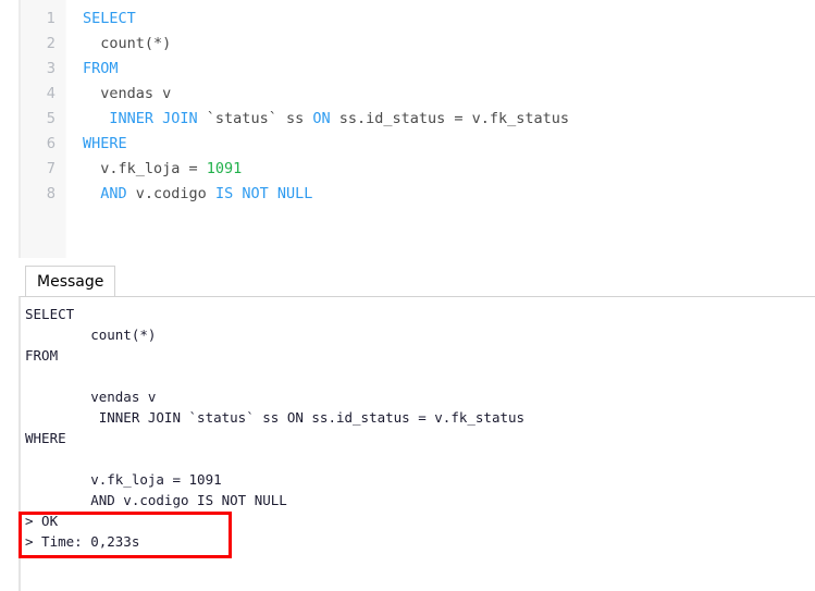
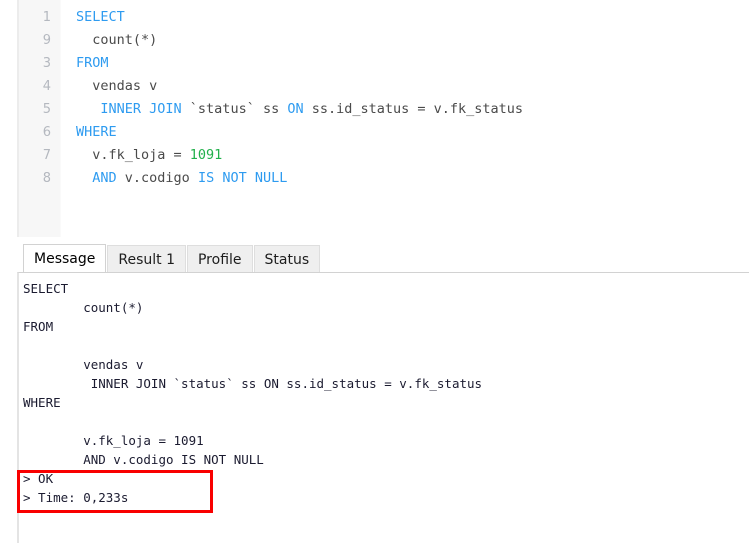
  1
  SELECT
- 2
+ 9
  count(*)
  3
  FROM
  4
  vendas v
  5
  INNER JOIN `status` ss ON ss.id_status = v.fk_status
  6
  WHERE
  7
  v.fk_loja = 1091
  8
  AND v.codigo IS NOT NULL
  Message
+ Result 1
+ Profile
+ Status
  SELECT
  count(*)
  FROM
  vendas v
  INNER JOIN `status` ss ON ss.id_status = v.fk_status
  WHERE
  v.fk_loja = 1091
  AND v.codigo IS NOT NULL
  > OK
  > Time: 0,233s
